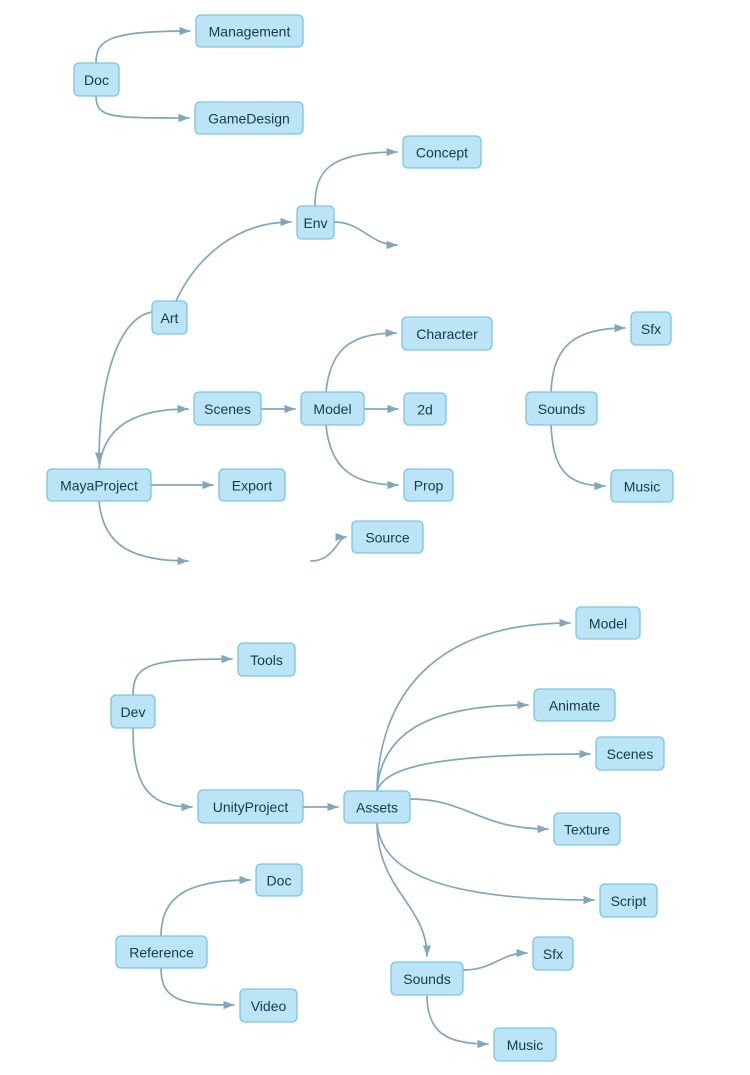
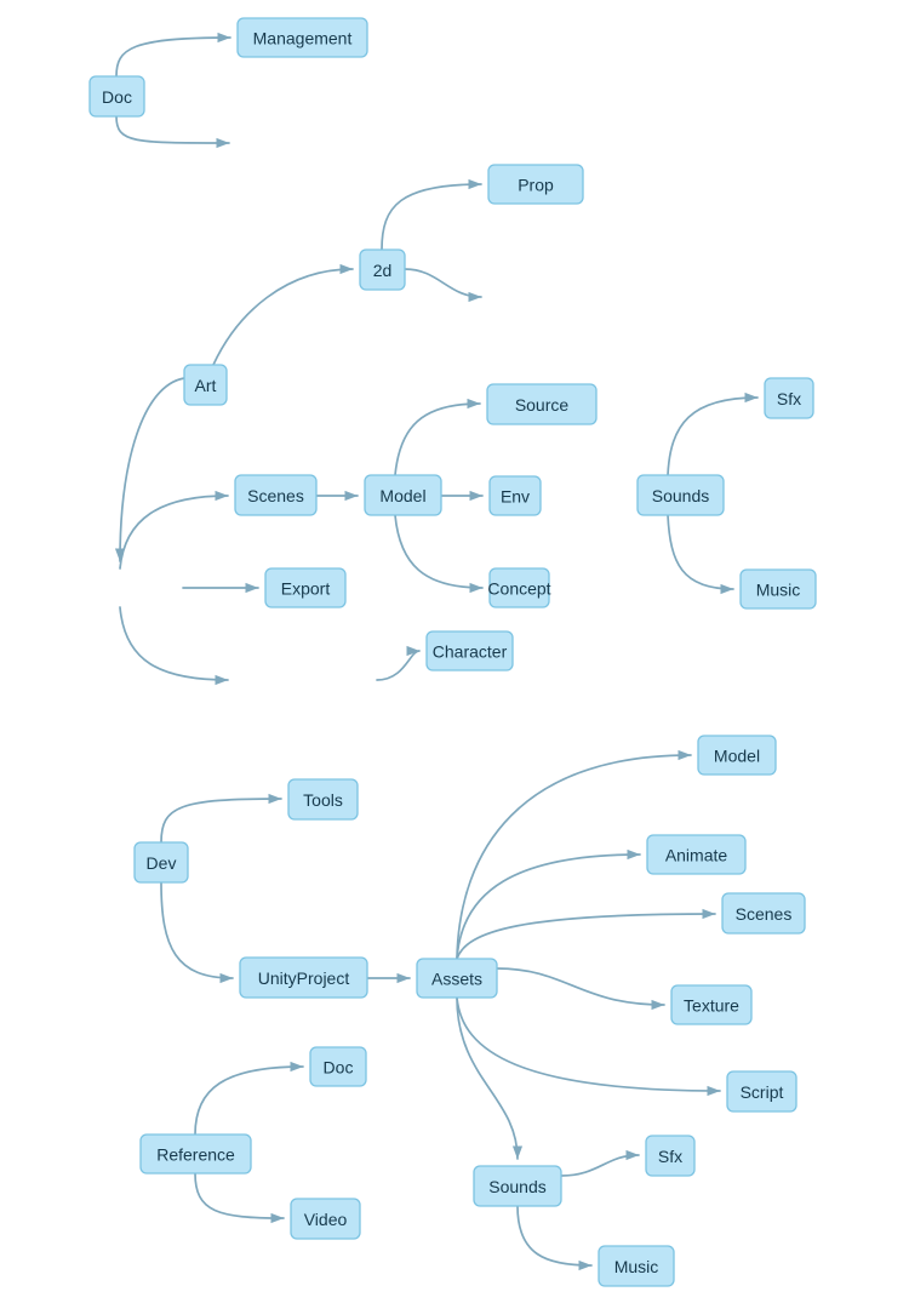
  Management
  Doc
- GameDesign
- Concept
+ Prop
- Env
+ 2d
  Art
- Character
+ Source
  Sfx
  Scenes
  Model
- 2d
+ Env
  Sounds
- MayaProject
  Export
- Prop
+ Concept
  Music
- Source
+ Character
  Model
  Tools
  Animate
  Dev
  Scenes
  UnityProject
  Assets
  Texture
  Doc
  Script
  Reference
  Sfx
  Sounds
  Video
  Music
